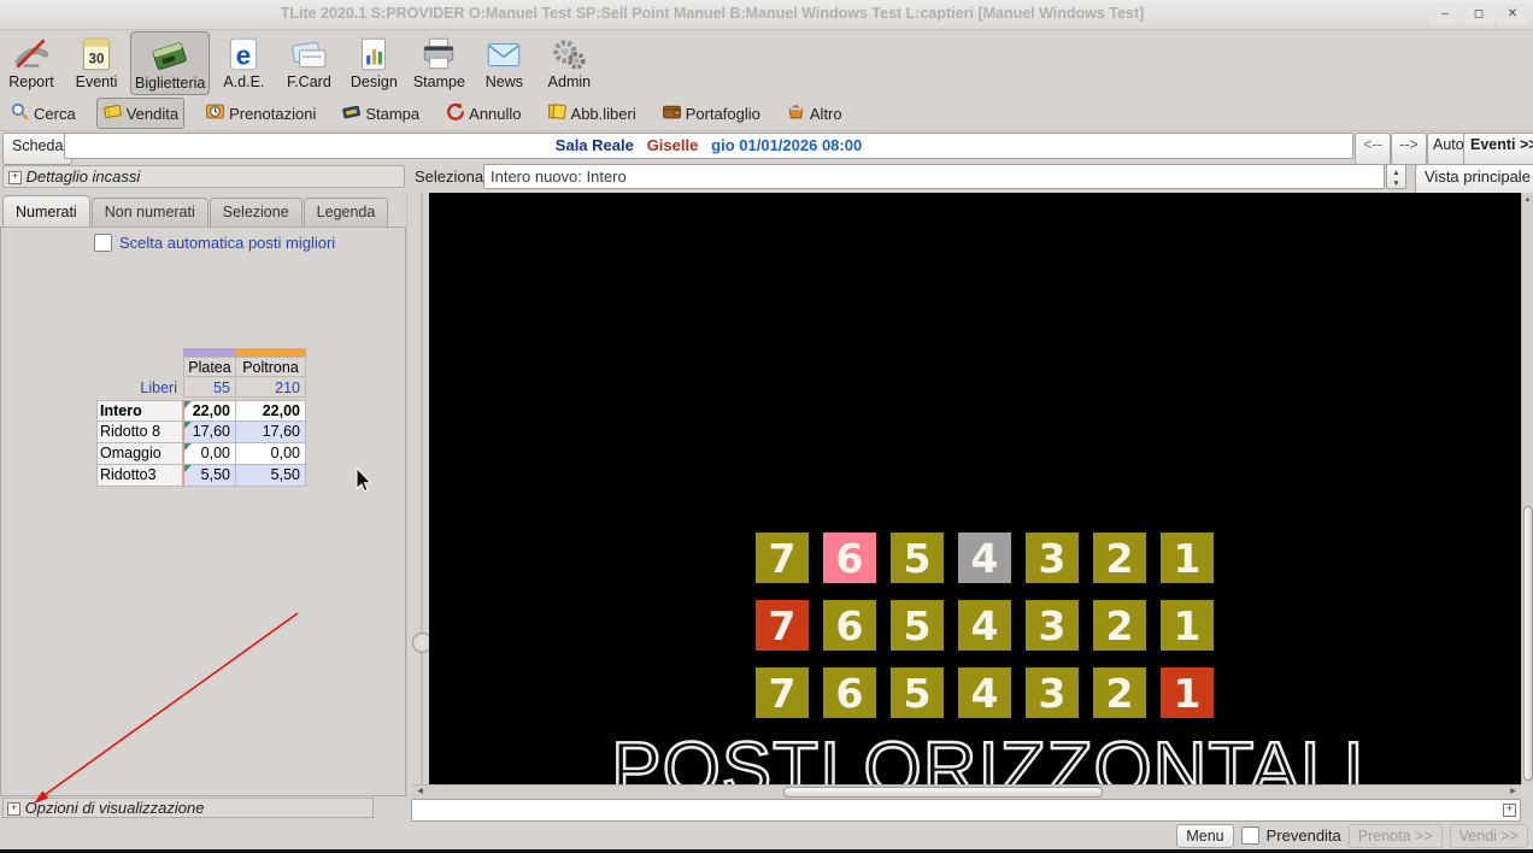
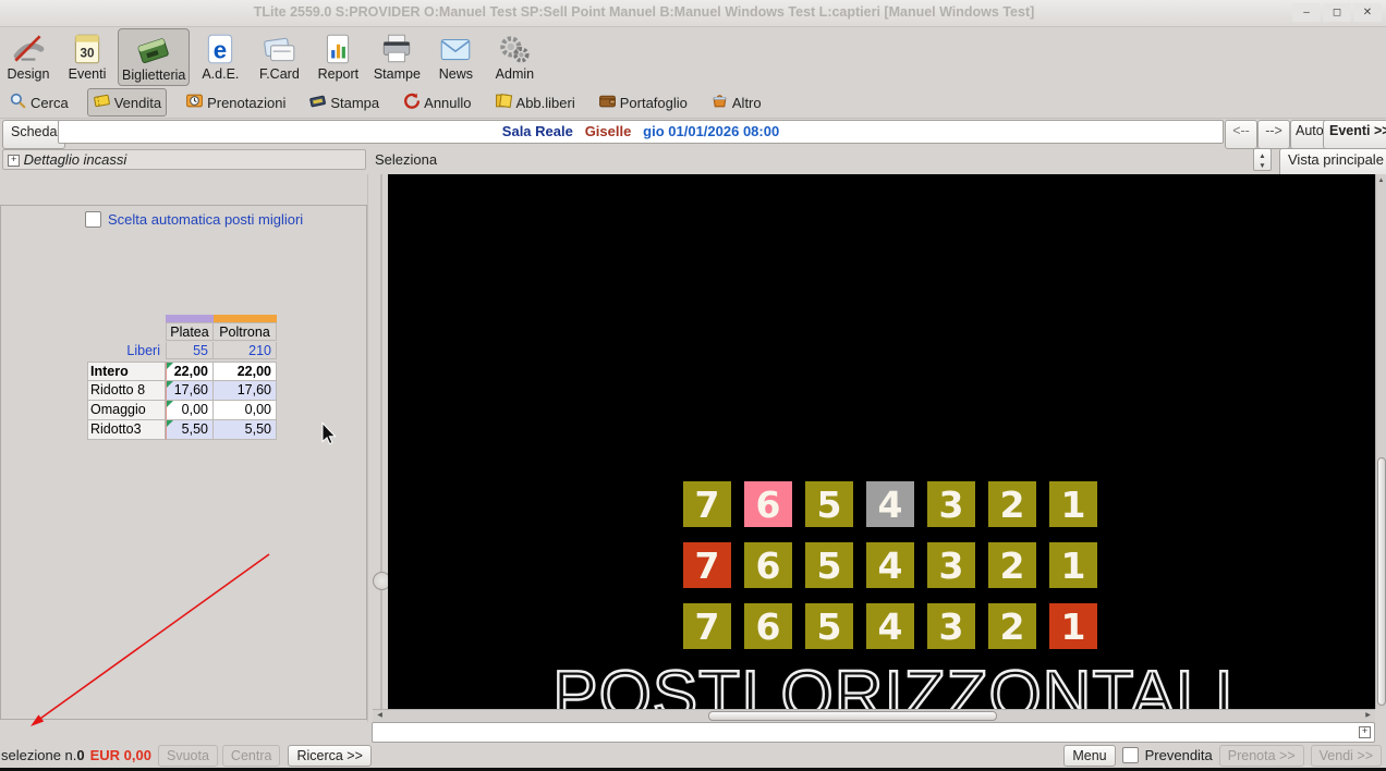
- TLite 2020.1 S:PROVIDER O:Manuel Test SP:Sell Point Manuel B:Manuel Windows Test L:captieri [Manuel Windows Test]
+ TLite 2559.0 S:PROVIDER O:Manuel Test SP:Sell Point Manuel B:Manuel Windows Test L:captieri [Manuel Windows Test]
  –
  ◻
  ✕
- Report
+ Design
  30
  Eventi
  Biglietteria
  e
  A.d.E.
  F.Card
- Design
+ Report
  Stampe
  News
  Admin
  Cerca
  Vendita
  Prenotazioni
  Stampa
  Annullo
  Abb.liberi
  Portafoglio
  Altro
  Scheda
  Sala Reale Giselle gio 01/01/2026 08:00
  <--
  -->
  Auto
  Eventi >
  + Dettaglio incassi
  Seleziona
- Intero nuovo: Intero
  Vista principale
- Numerati
- Non numerati
- Selezione
- Legenda
  Scelta automatica posti migliori
  Platea
  Poltrona
  Liberi
  55
  210
  22,00
  22,00
  Ridotto 8
  17,60
  17,60
  Omaggio
  0,00
  0,00
  Ridotto3
  5,50
  5,50
- + Opzioni di visualizzazione
  7
  6
  5
  4
  3
  2
  1
  7
  6
  5
  4
  3
  2
  1
  7
  6
  5
  4
  3
  2
  1
  POSTI ORIZZONTALI
  +
+ selezione n.
+ 0
+ EUR 0,00
+ Svuota
+ Centra
+ Ricerca >>
  Menu
  Prevendita
  Prenota >>
  Vendi >>
